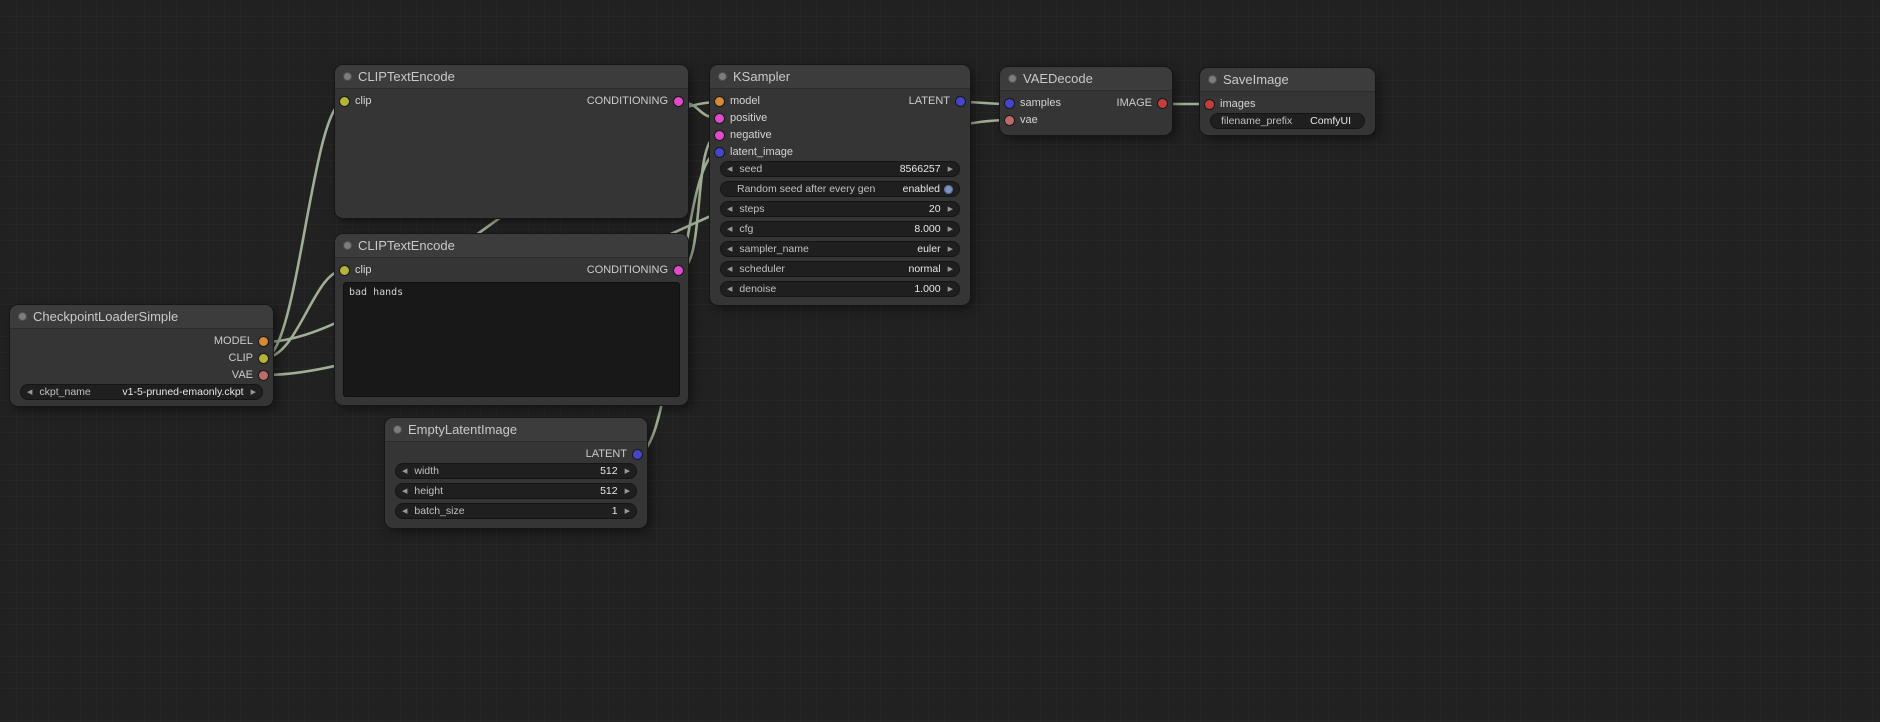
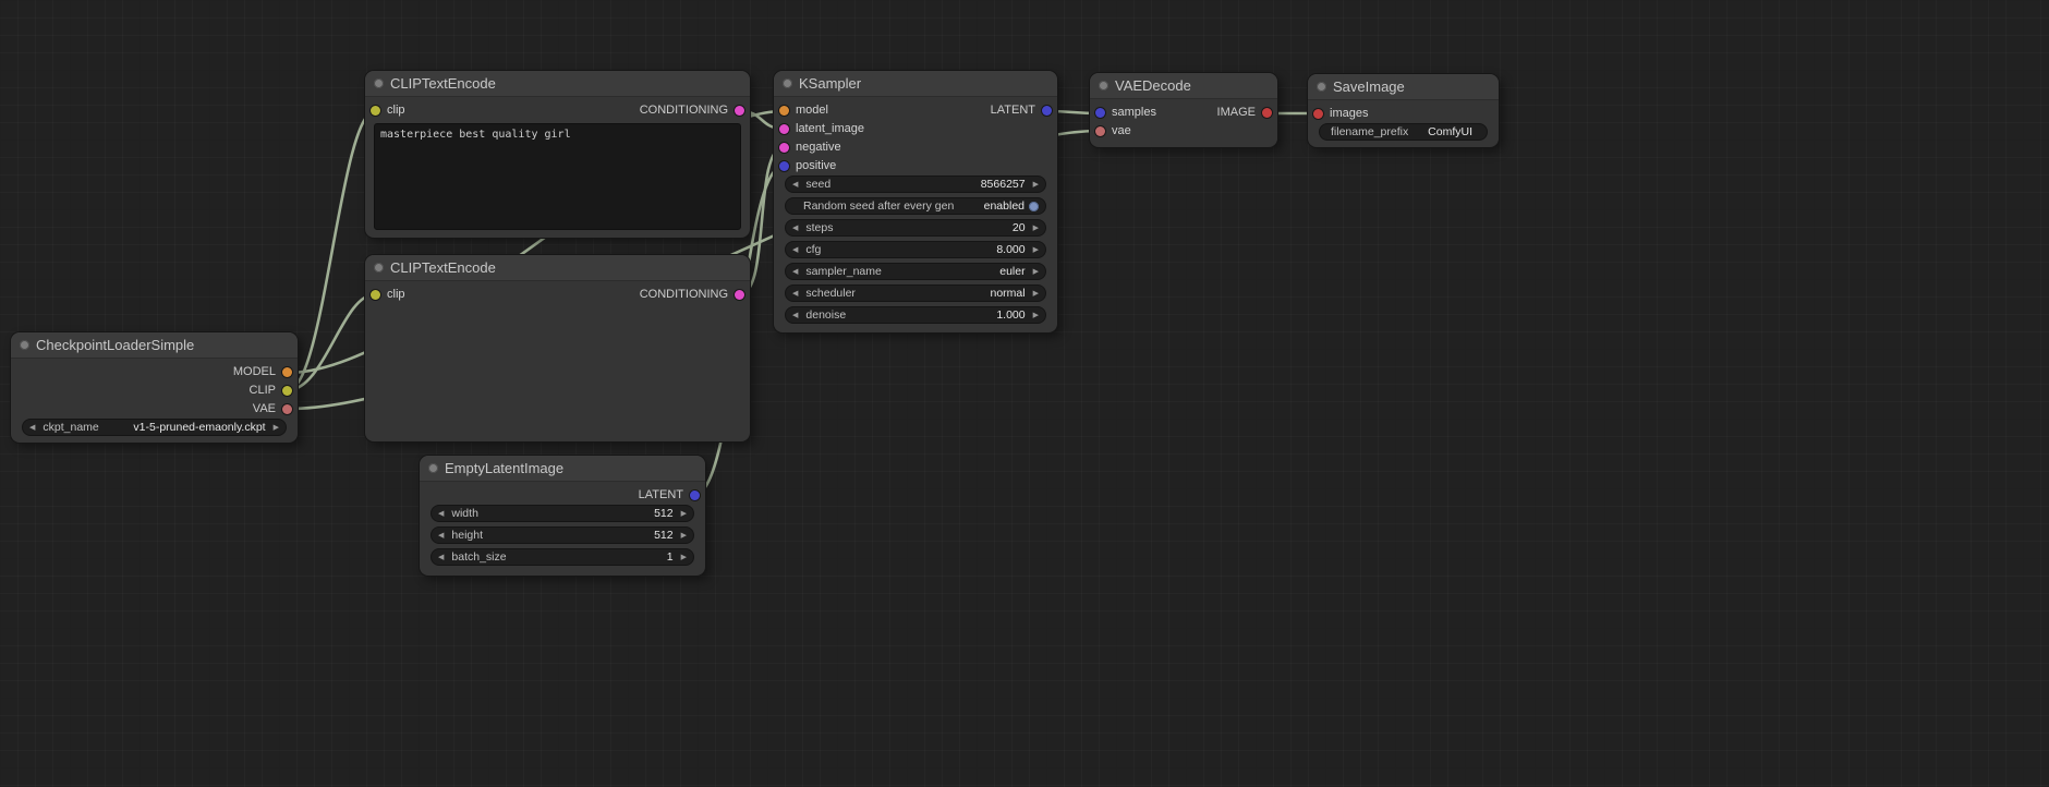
  CheckpointLoaderSimple
  MODEL
  CLIP
  VAE
  ckpt_name
  v1-5-pruned-emaonly.ckpt
  CLIPTextEncode
  clip
  CONDITIONING
+ masterpiece best quality girl
  CLIPTextEncode
  clip
  CONDITIONING
- bad hands
  KSampler
  model
  LATENT
- positive
+ latent_image
  negative
- latent_image
+ positive
  seed
  8566257
  Random seed after every gen
  enabled
  steps
  20
  cfg
  8.000
  sampler_name
  euler
  scheduler
  normal
  denoise
  1.000
  VAEDecode
  samples
  IMAGE
  vae
  SaveImage
  images
  filename_prefix
  ComfyUI
  EmptyLatentImage
  LATENT
  width
  512
  height
  512
  batch_size
  1
